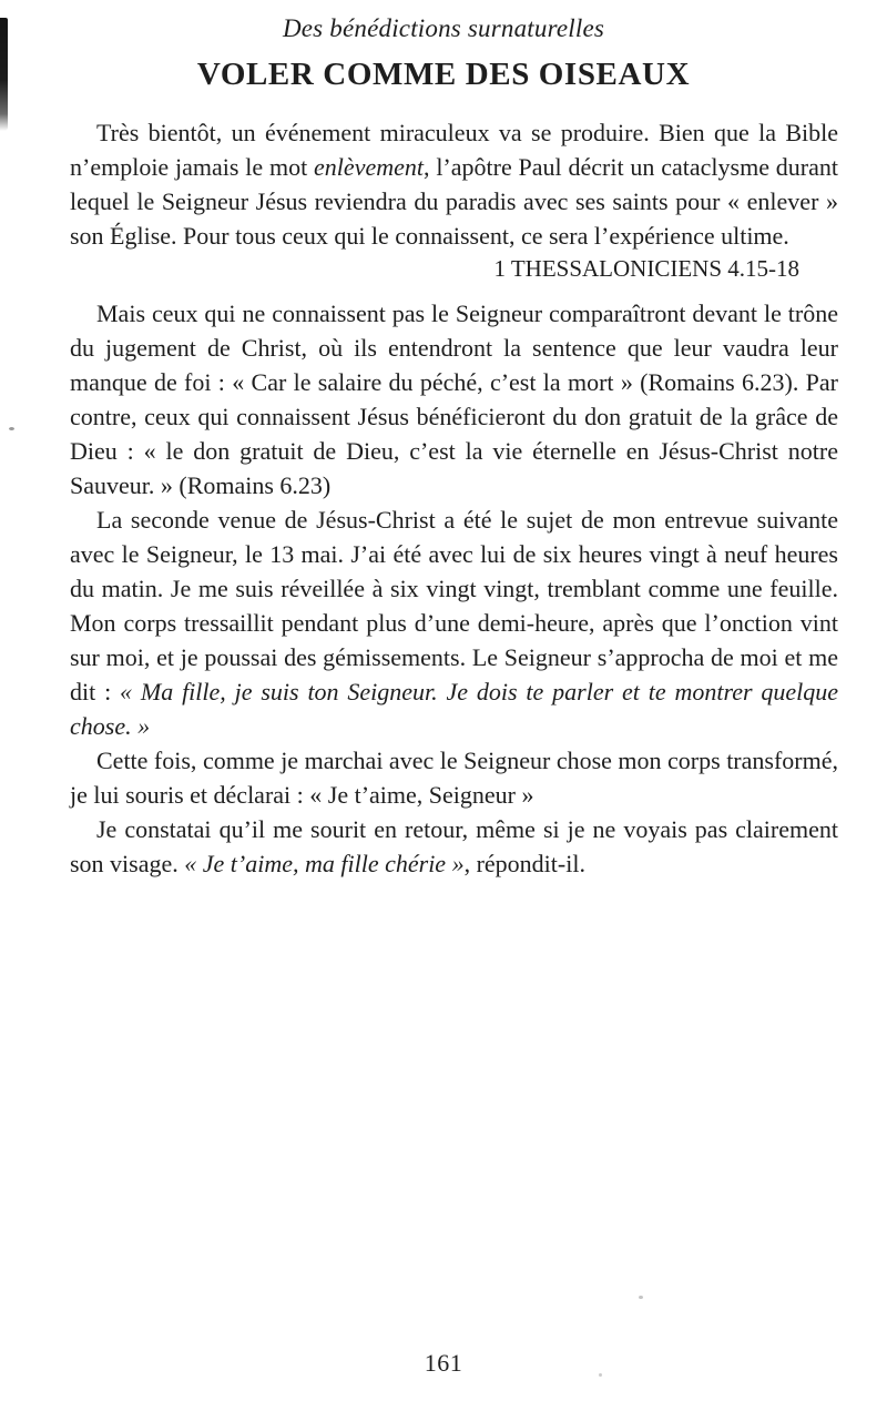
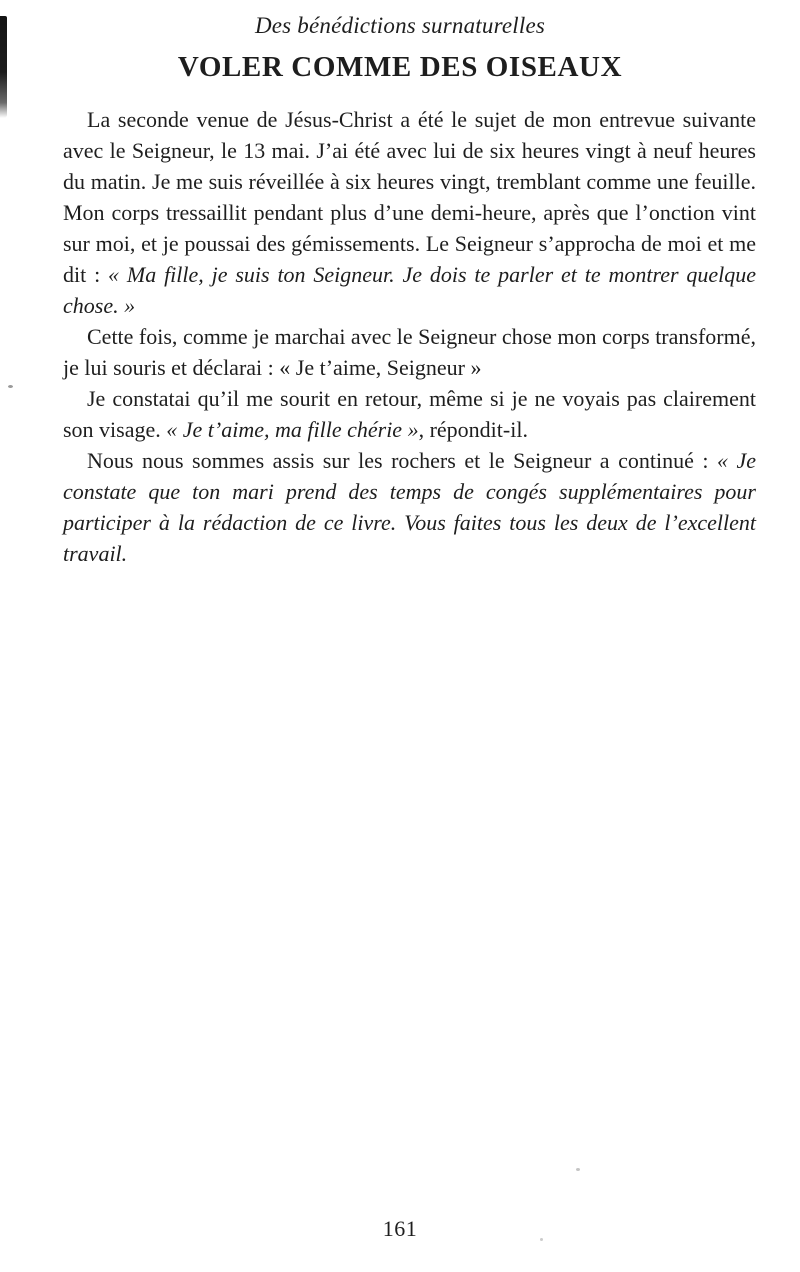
  Des bénédictions surnaturelles
  VOLER COMME DES OISEAUX
- Très bientôt, un événement miraculeux va se produire. Bien que la Bible n’emploie jamais le mot enlèvement, l’apôtre Paul décrit un cataclysme durant lequel le Seigneur Jésus reviendra du paradis avec ses saints pour « enlever » son Église. Pour tous ceux qui le connaissent, ce sera l’expérience ultime.
- 1 THESSALONICIENS 4.15-18
- Mais ceux qui ne connaissent pas le Seigneur comparaîtront devant le trône du jugement de Christ, où ils entendront la sentence que leur vaudra leur manque de foi : « Car le salaire du péché, c’est la mort » (Romains 6.23). Par contre, ceux qui connaissent Jésus bénéficieront du don gratuit de la grâce de Dieu : « le don gratuit de Dieu, c’est la vie éternelle en Jésus-Christ notre Sauveur. » (Romains 6.23)
- La seconde venue de Jésus-Christ a été le sujet de mon entrevue suivante avec le Seigneur, le 13 mai. J’ai été avec lui de six heures vingt à neuf heures du matin. Je me suis réveillée à six vingt vingt, tremblant comme une feuille. Mon corps tressaillit pendant plus d’une demi-heure, après que l’onction vint sur moi, et je poussai des gémissements. Le Seigneur s’approcha de moi et me dit : « Ma fille, je suis ton Seigneur. Je dois te parler et te montrer quelque chose. »
+ La seconde venue de Jésus-Christ a été le sujet de mon entrevue suivante avec le Seigneur, le 13 mai. J’ai été avec lui de six heures vingt à neuf heures du matin. Je me suis réveillée à six heures vingt, tremblant comme une feuille. Mon corps tressaillit pendant plus d’une demi-heure, après que l’onction vint sur moi, et je poussai des gémissements. Le Seigneur s’approcha de moi et me dit : « Ma fille, je suis ton Seigneur. Je dois te parler et te montrer quelque chose. »
  Cette fois, comme je marchai avec le Seigneur chose mon corps transformé, je lui souris et déclarai : « Je t’aime, Seigneur »
  Je constatai qu’il me sourit en retour, même si je ne voyais pas clairement son visage. « Je t’aime, ma fille chérie », répondit-il.
+ Nous nous sommes assis sur les rochers et le Seigneur a continué : « Je constate que ton mari prend des temps de congés supplémentaires pour participer à la rédaction de ce livre. Vous faites tous les deux de l’excellent travail.
  161
